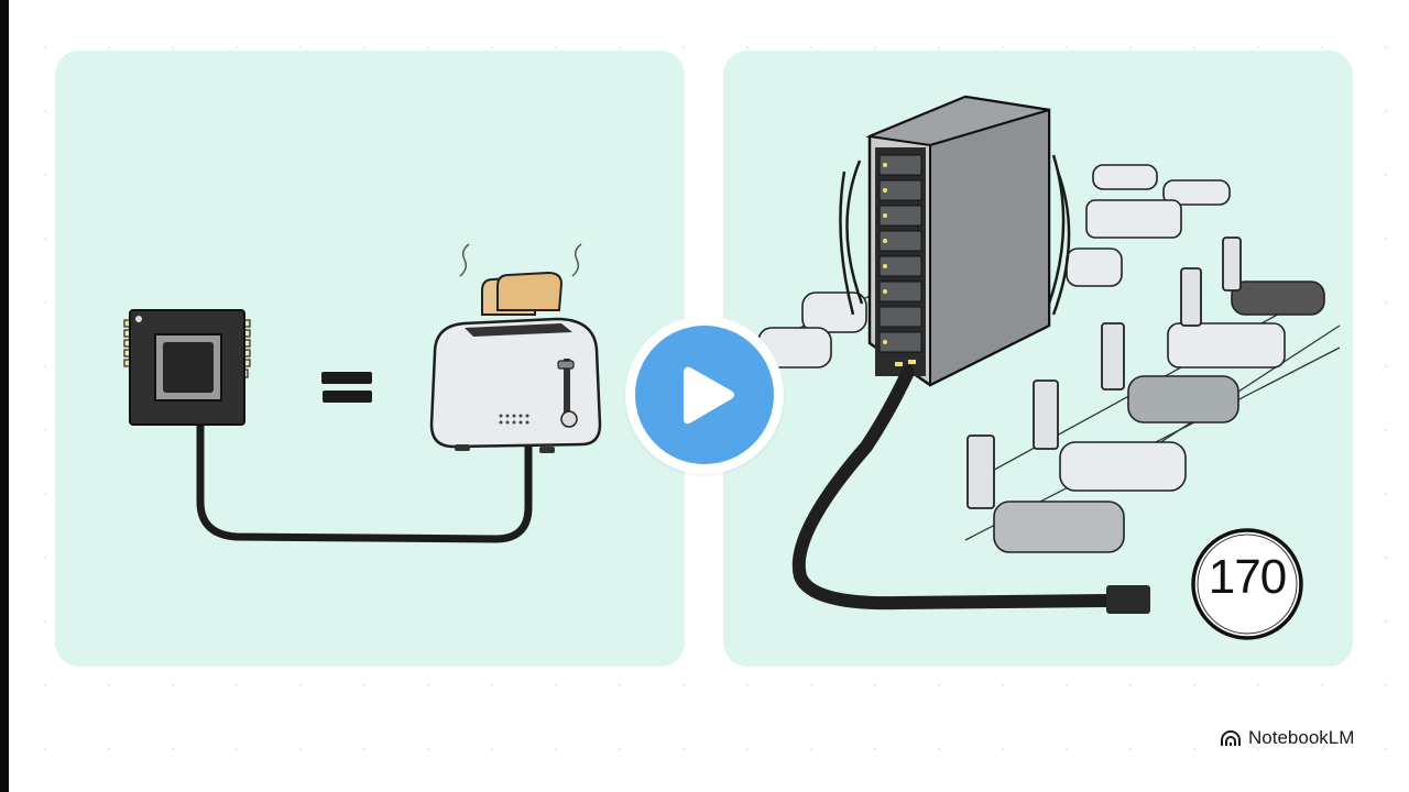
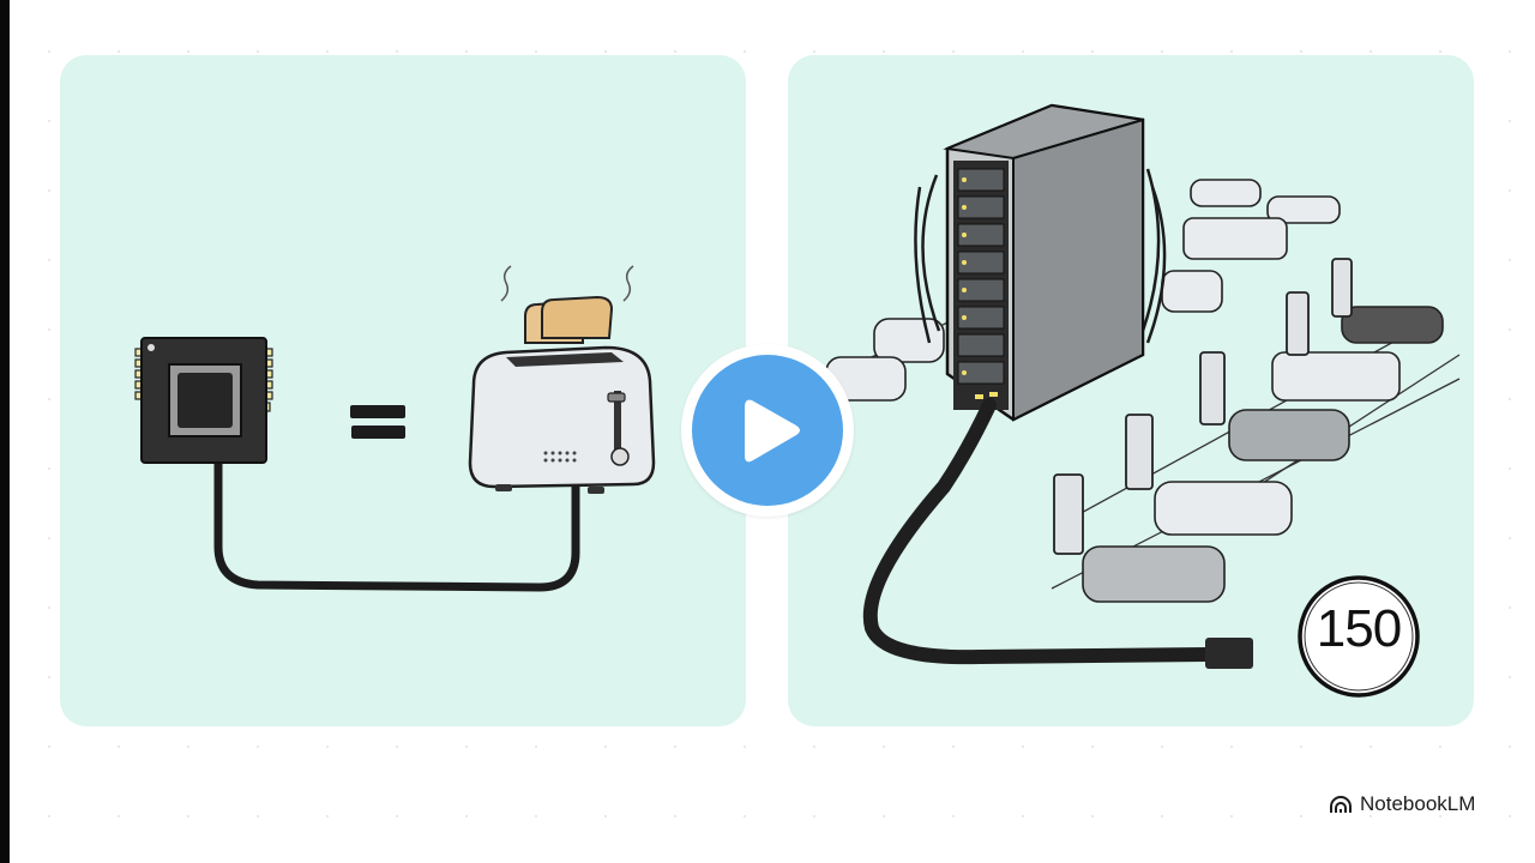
- 170
+ 150
  NotebookLM
